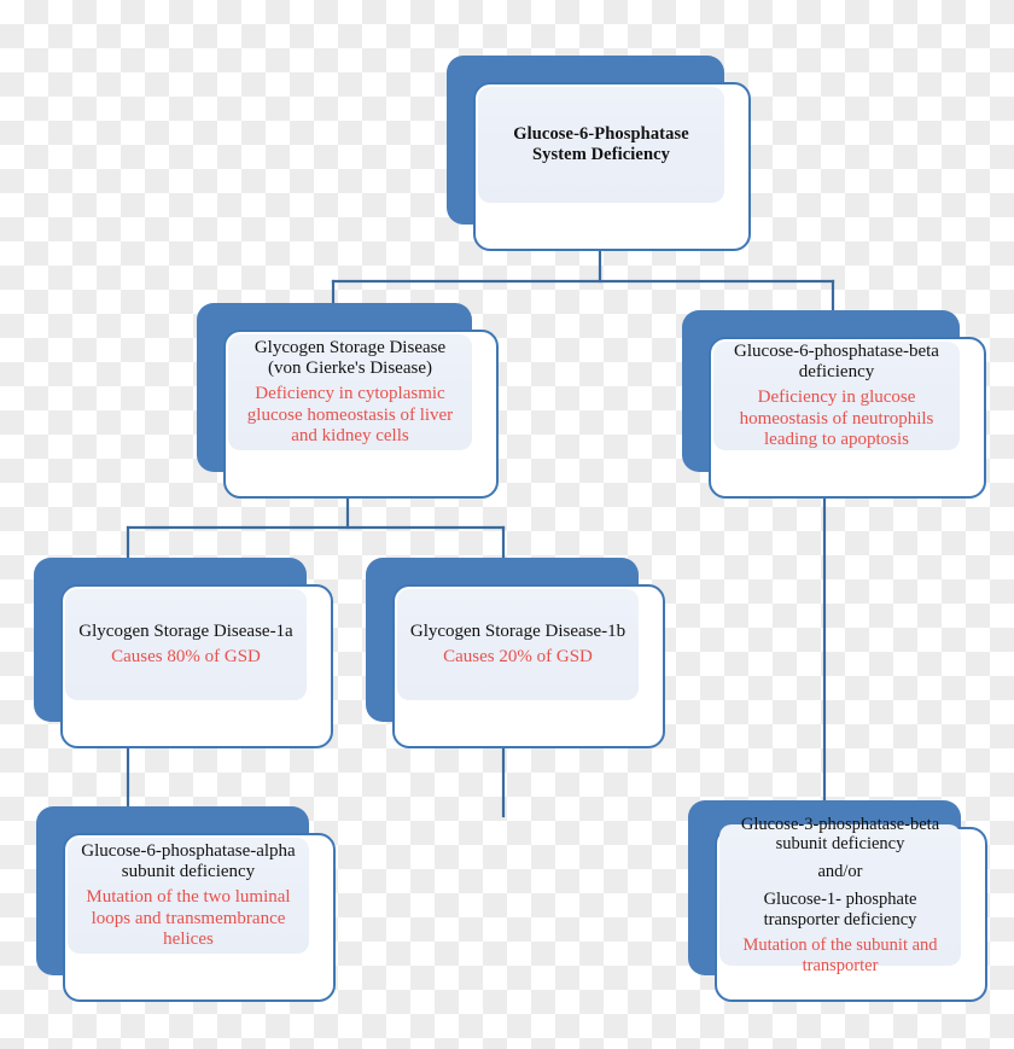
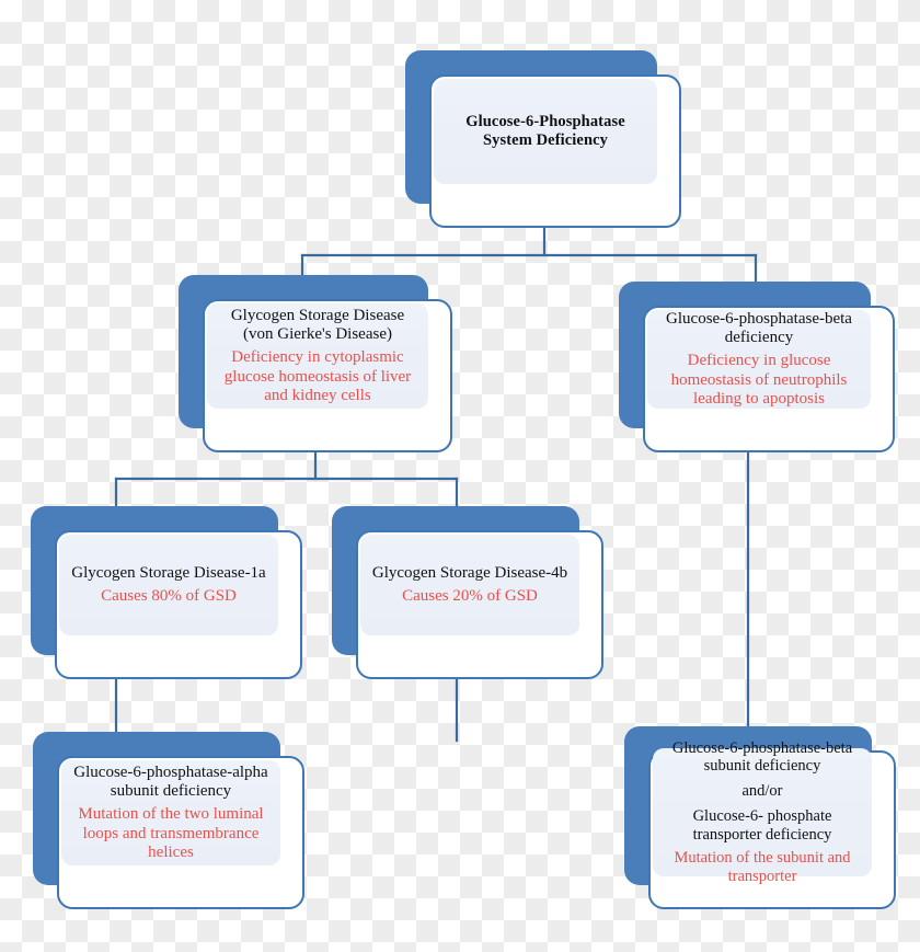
  Glucose-6-Phosphatase System Deficiency
  Glycogen Storage Disease (von Gierke's Disease)
  Deficiency in cytoplasmic glucose homeostasis of liver and kidney cells
  Glucose-6-phosphatase-beta deficiency
  Deficiency in glucose homeostasis of neutrophils leading to apoptosis
  Glycogen Storage Disease-1a
  Causes 80% of GSD
- Glycogen Storage Disease-1b
+ Glycogen Storage Disease-4b
  Causes 20% of GSD
  Glucose-6-phosphatase-alpha subunit deficiency
  Mutation of the two luminal loops and transmembrance helices
- Glucose-3-phosphatase-beta subunit deficiency
+ Glucose-6-phosphatase-beta subunit deficiency
  and/or
- Glucose-1- phosphate transporter deficiency
+ Glucose-6- phosphate transporter deficiency
  Mutation of the subunit and transporter
